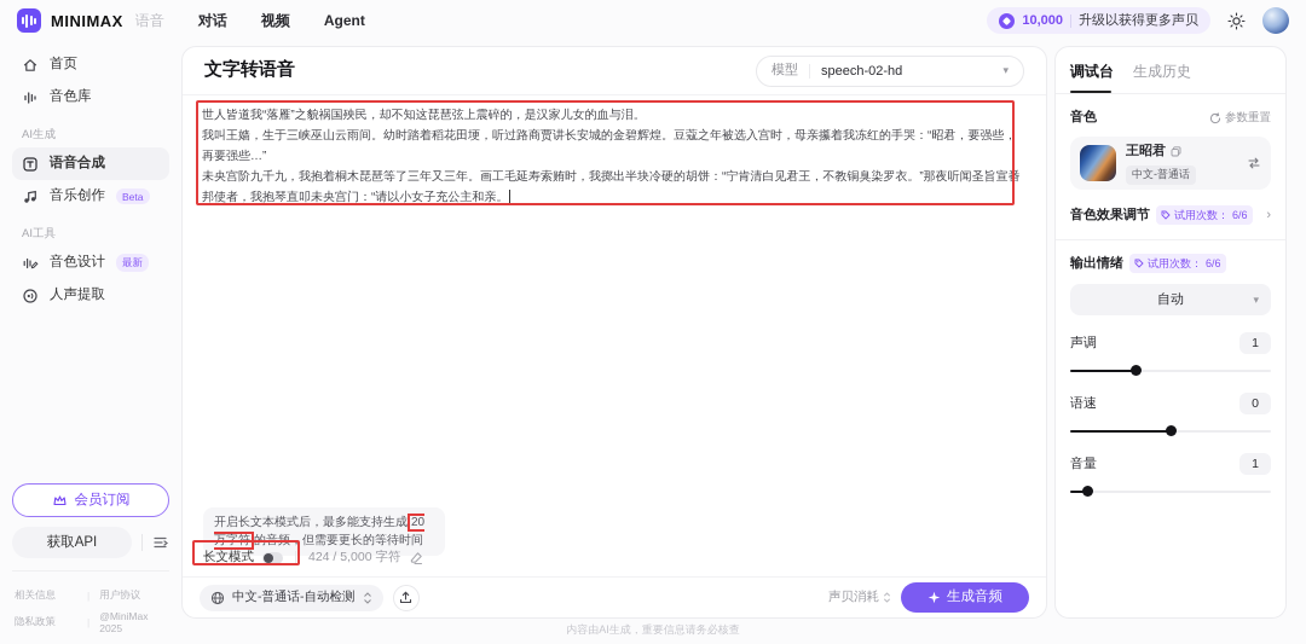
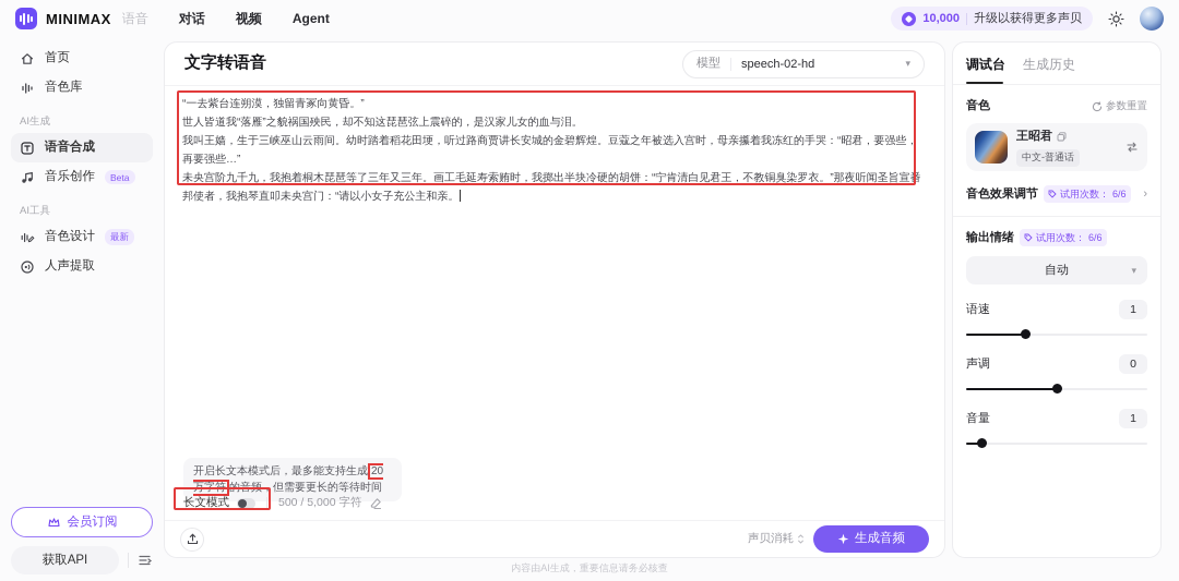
  MINIMAX
  语音
  对话
  视频
  Agent
  10,000
  升级以获得更多声贝
  首页
  音色库
  AI生成
  语音合成
  音乐创作
  Beta
  AI工具
  音色设计
  最新
  人声提取
  会员订阅
  获取API
- 相关信息
- 用户协议
- 隐私政策
- @MiniMax 2025
  文字转语音
  模型
  speech-02-hd
  ▾
+ “一去紫台连朔漠，独留青冢向黄昏。”
  世人皆道我“落雁”之貌祸国殃民，却不知这琵琶弦上震碎的，是汉家儿女的血与泪。
  我叫王嫱，生于三峡巫山云雨间。幼时踏着稻花田埂，听过路商贾讲长安城的金碧辉煌。豆蔻之年被选入宫时，母亲攥着我冻红的手哭：“昭君，要强些，再要强些…”
  未央宫阶九千九，我抱着桐木琵琶等了三年又三年。画工毛延寿索贿时，我掷出半块冷硬的胡饼：“宁肯清白见君王，不教铜臭染罗衣。”那夜听闻圣旨宣番邦使者，我抱琴直叩未央宫门：“请以小女子充公主和亲。
  开启长文本模式后，最多能支持生成 20万字符 的音频，但需要更长的等待时间
  长文模式
- 424 / 5,000 字符
+ 500 / 5,000 字符
- 中文-普通话-自动检测
  声贝消耗
  生成音频
  调试台
  生成历史
  音色
  参数重置
  王昭君
  中文-普通话
  音色效果调节
  试用次数：
  6/6
  ›
  输出情绪
  试用次数：
  6/6
  自动
  ▾
- 声调
+ 语速
  1
- 语速
+ 声调
  0
  音量
  1
  内容由AI生成，重要信息请务必核查
